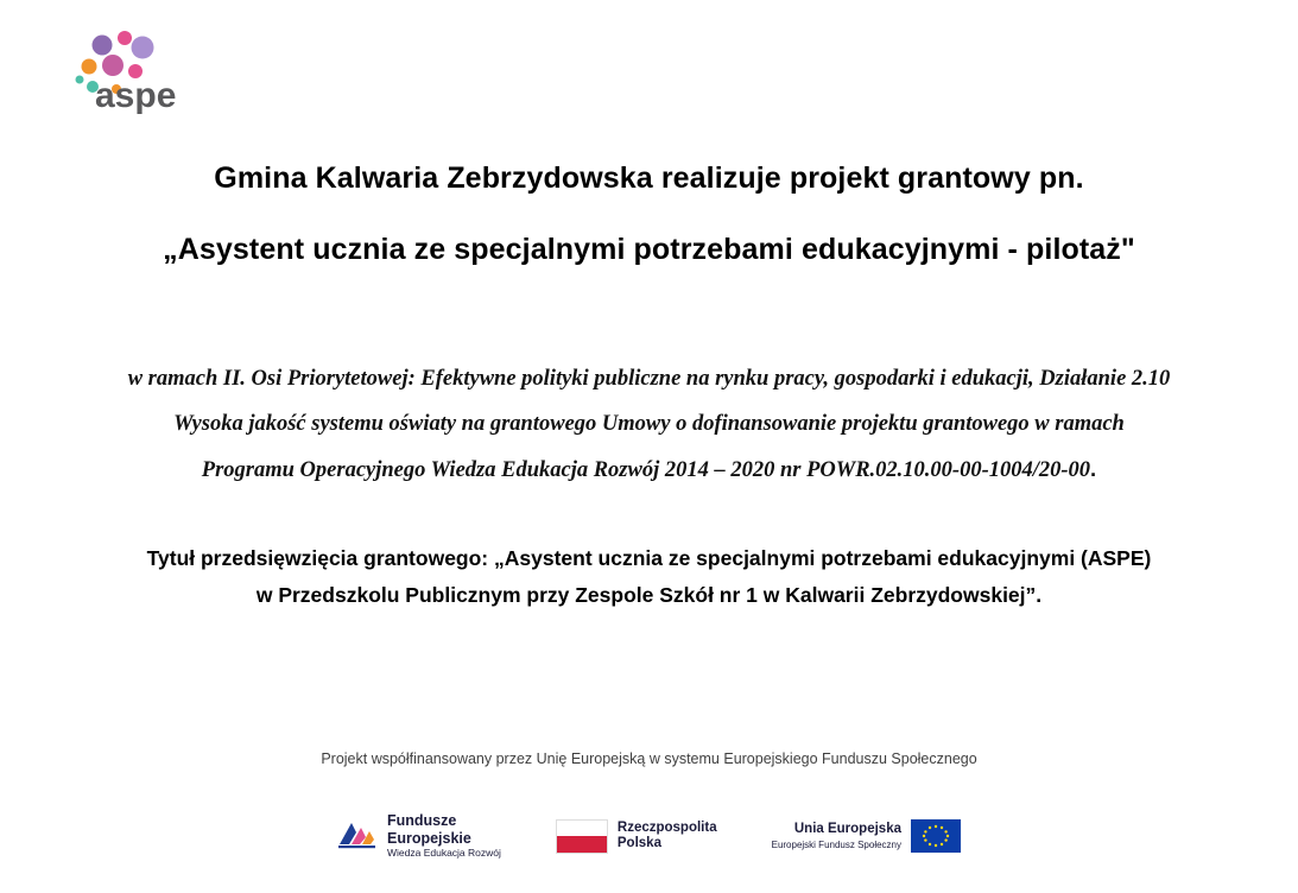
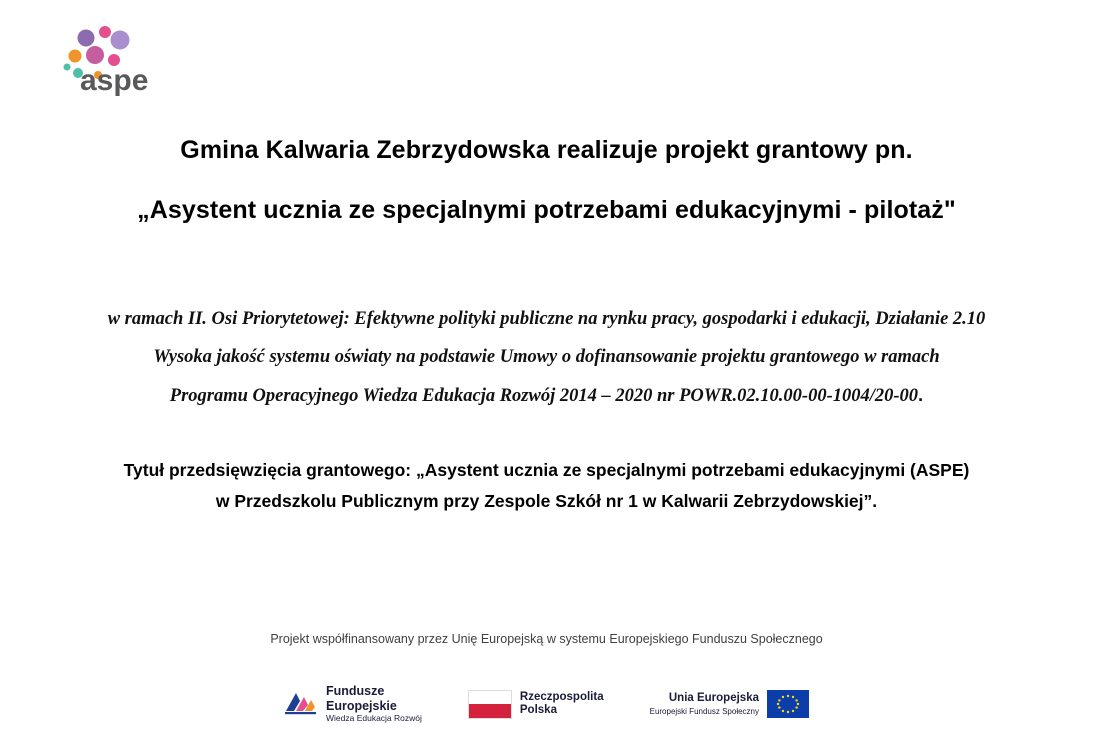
  aspe
  Gmina Kalwaria Zebrzydowska realizuje projekt grantowy pn.
  „Asystent ucznia ze specjalnymi potrzebami edukacyjnymi - pilotaż"
  w ramach II. Osi Priorytetowej: Efektywne polityki publiczne na rynku pracy, gospodarki i edukacji, Działanie 2.10
- Wysoka jakość systemu oświaty na grantowego Umowy o dofinansowanie projektu grantowego w ramach
+ Wysoka jakość systemu oświaty na podstawie Umowy o dofinansowanie projektu grantowego w ramach
  Programu Operacyjnego Wiedza Edukacja Rozwój 2014 – 2020 nr POWR.02.10.00-00-1004/20-00.
  Tytuł przedsięwzięcia grantowego: „Asystent ucznia ze specjalnymi potrzebami edukacyjnymi (ASPE)
  w Przedszkolu Publicznym przy Zespole Szkół nr 1 w Kalwarii Zebrzydowskiej”.
  Projekt współfinansowany przez Unię Europejską w systemu Europejskiego Funduszu Społecznego
  Fundusze
  Europejskie
  Wiedza Edukacja Rozwój
  Rzeczpospolita
  Polska
  Unia Europejska
  Europejski Fundusz Społeczny
